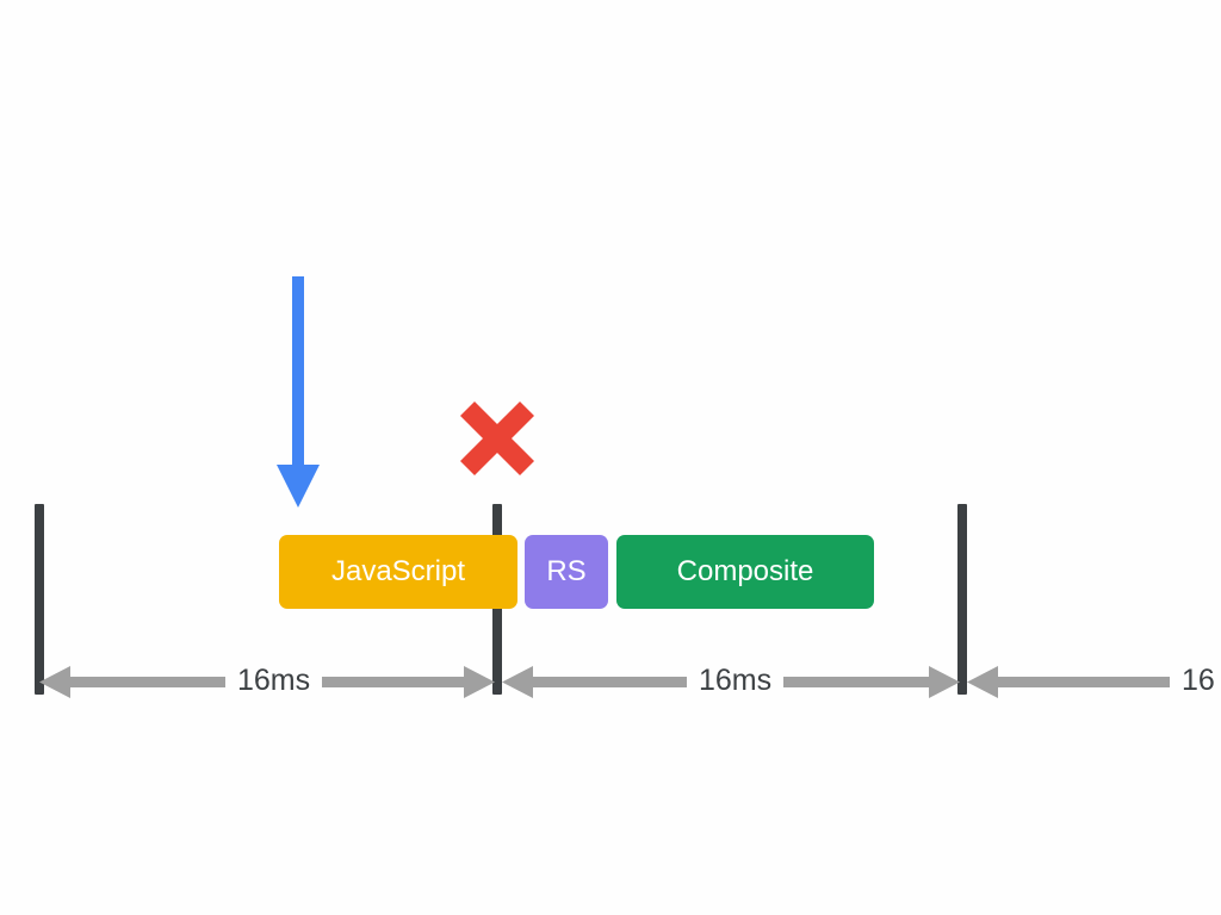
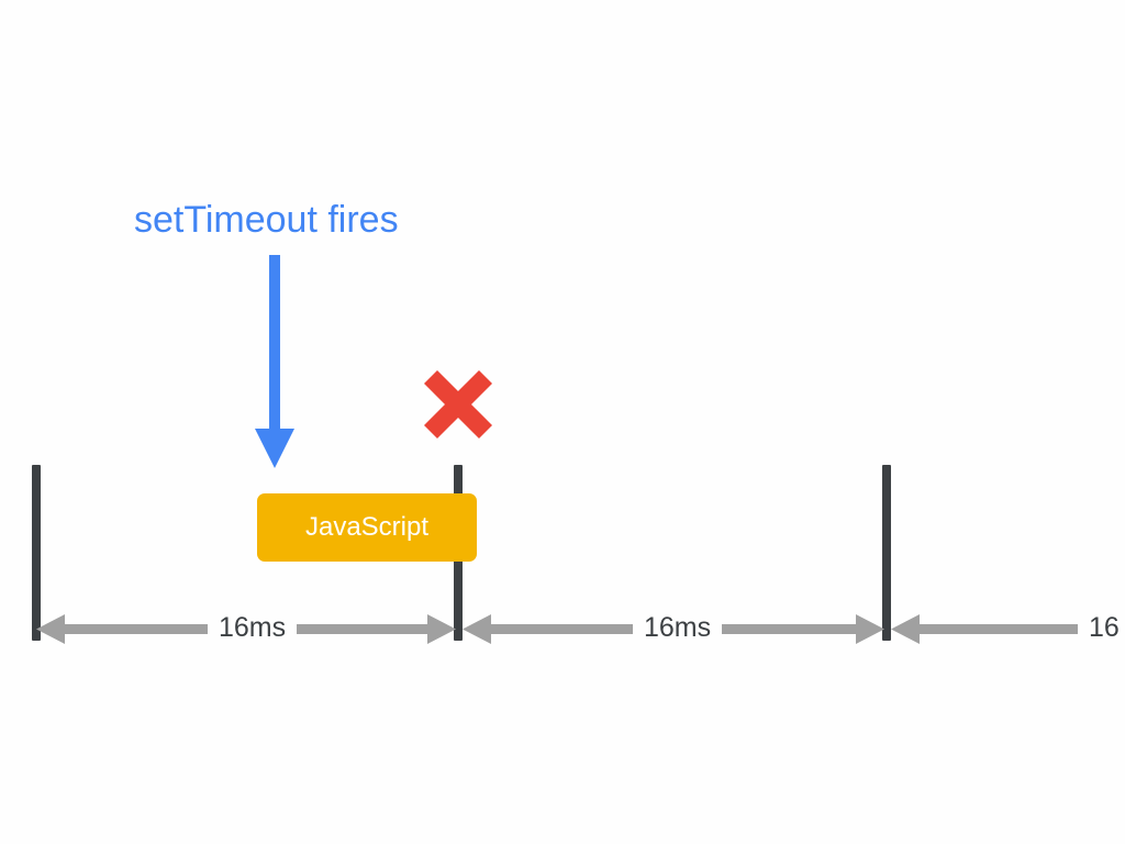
+ setTimeout fires
  JavaScript
- RS
- Composite
  16ms
  16ms
  16
